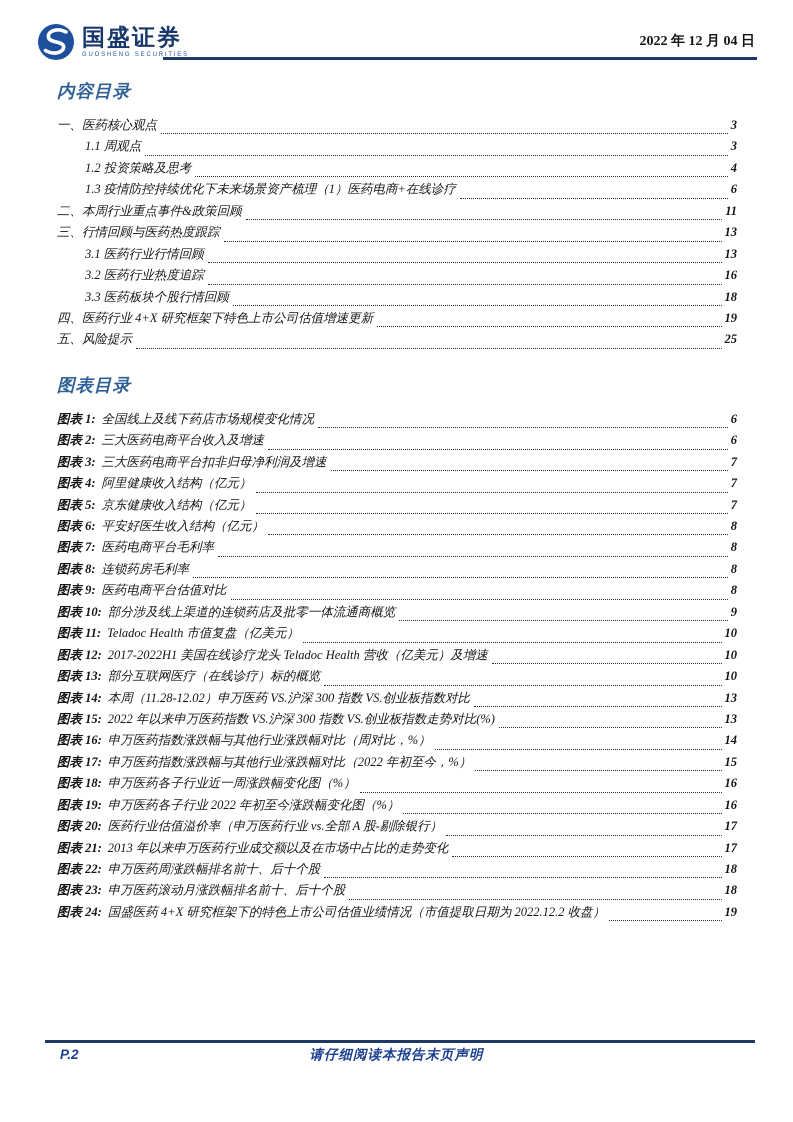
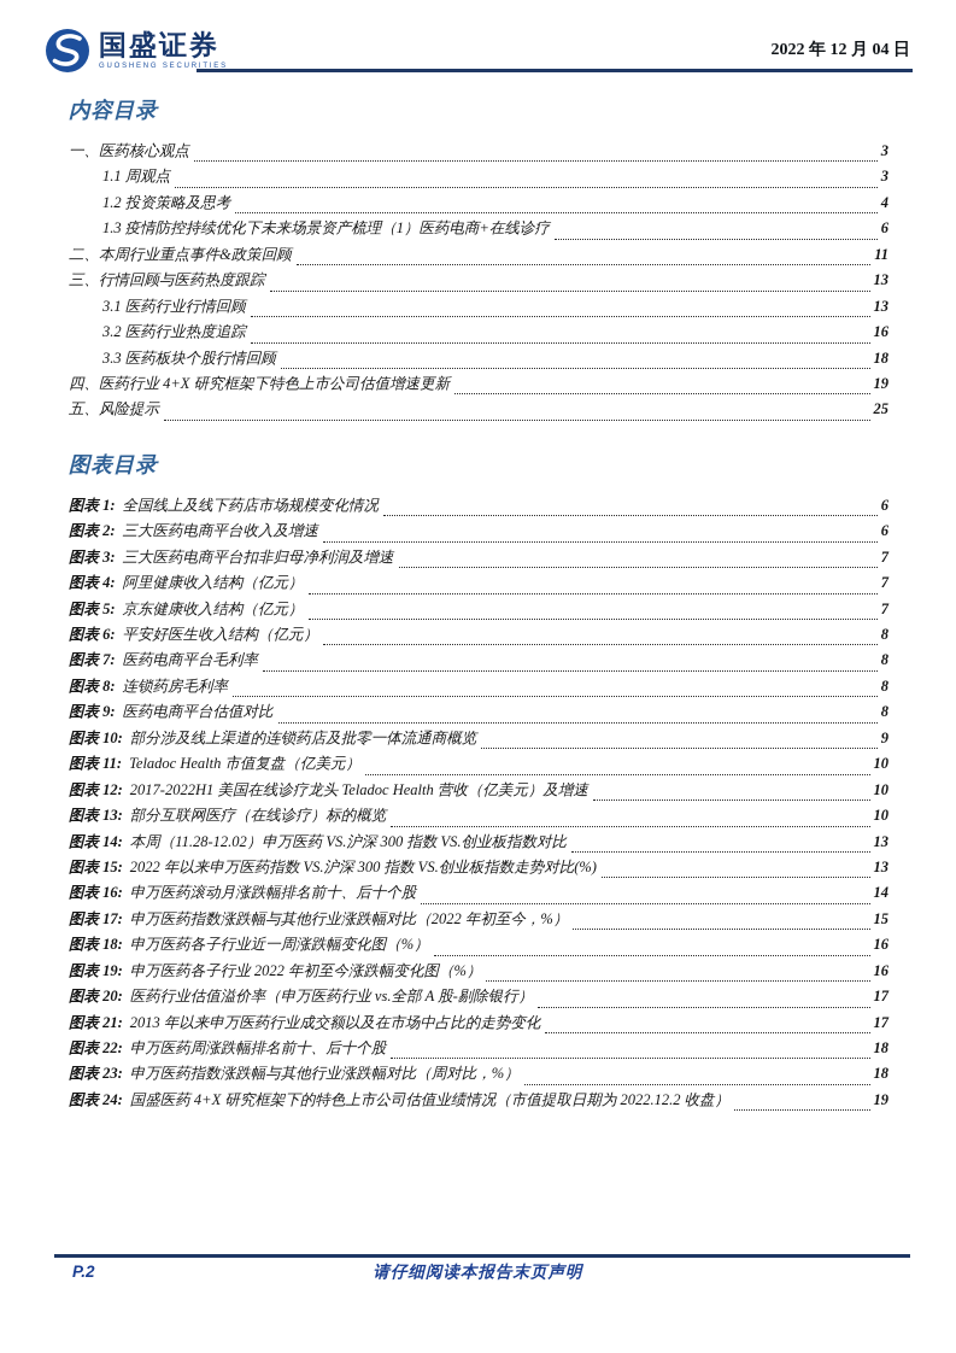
  国盛证券
  2022 年 12 月 04 日
  内容目录
  一、医药核心观点
  3
  1.1 周观点
  3
  1.2 投资策略及思考
  4
  1.3 疫情防控持续优化下未来场景资产梳理（1）医药电商+在线诊疗
  6
  二、本周行业重点事件&政策回顾
  11
  三、行情回顾与医药热度跟踪
  13
  3.1 医药行业行情回顾
  13
  3.2 医药行业热度追踪
  16
  3.3 医药板块个股行情回顾
  18
  四、医药行业 4+X 研究框架下特色上市公司估值增速更新
  19
  五、风险提示
  25
  图表目录
  图表 1:
  全国线上及线下药店市场规模变化情况
  6
  图表 2:
  三大医药电商平台收入及增速
  6
  图表 3:
  三大医药电商平台扣非归母净利润及增速
  7
  图表 4:
  阿里健康收入结构（亿元）
  7
  图表 5:
  京东健康收入结构（亿元）
  7
  图表 6:
  平安好医生收入结构（亿元）
  8
  图表 7:
  医药电商平台毛利率
  8
  图表 8:
  连锁药房毛利率
  8
  图表 9:
  医药电商平台估值对比
  8
  图表 10:
  部分涉及线上渠道的连锁药店及批零一体流通商概览
  9
  图表 11:
  Teladoc Health 市值复盘（亿美元）
  10
  图表 12:
  2017-2022H1 美国在线诊疗龙头 Teladoc Health 营收（亿美元）及增速
  10
  图表 13:
  部分互联网医疗（在线诊疗）标的概览
  10
  图表 14:
  本周（11.28-12.02）申万医药 VS.沪深 300 指数 VS.创业板指数对比
  13
  图表 15:
  2022 年以来申万医药指数 VS.沪深 300 指数 VS.创业板指数走势对比(%)
  13
  图表 16:
- 申万医药指数涨跌幅与其他行业涨跌幅对比（周对比，%）
+ 申万医药滚动月涨跌幅排名前十、后十个股
  14
  图表 17:
  申万医药指数涨跌幅与其他行业涨跌幅对比（2022 年初至今，%）
  15
  图表 18:
  申万医药各子行业近一周涨跌幅变化图（%）
  16
  图表 19:
  申万医药各子行业 2022 年初至今涨跌幅变化图（%）
  16
  图表 20:
  医药行业估值溢价率（申万医药行业 vs.全部 A 股-剔除银行）
  17
  图表 21:
  2013 年以来申万医药行业成交额以及在市场中占比的走势变化
  17
  图表 22:
  申万医药周涨跌幅排名前十、后十个股
  18
  图表 23:
- 申万医药滚动月涨跌幅排名前十、后十个股
+ 申万医药指数涨跌幅与其他行业涨跌幅对比（周对比，%）
  18
  图表 24:
  国盛医药 4+X 研究框架下的特色上市公司估值业绩情况（市值提取日期为 2022.12.2 收盘）
  19
  P.2
  请仔细阅读本报告末页声明
